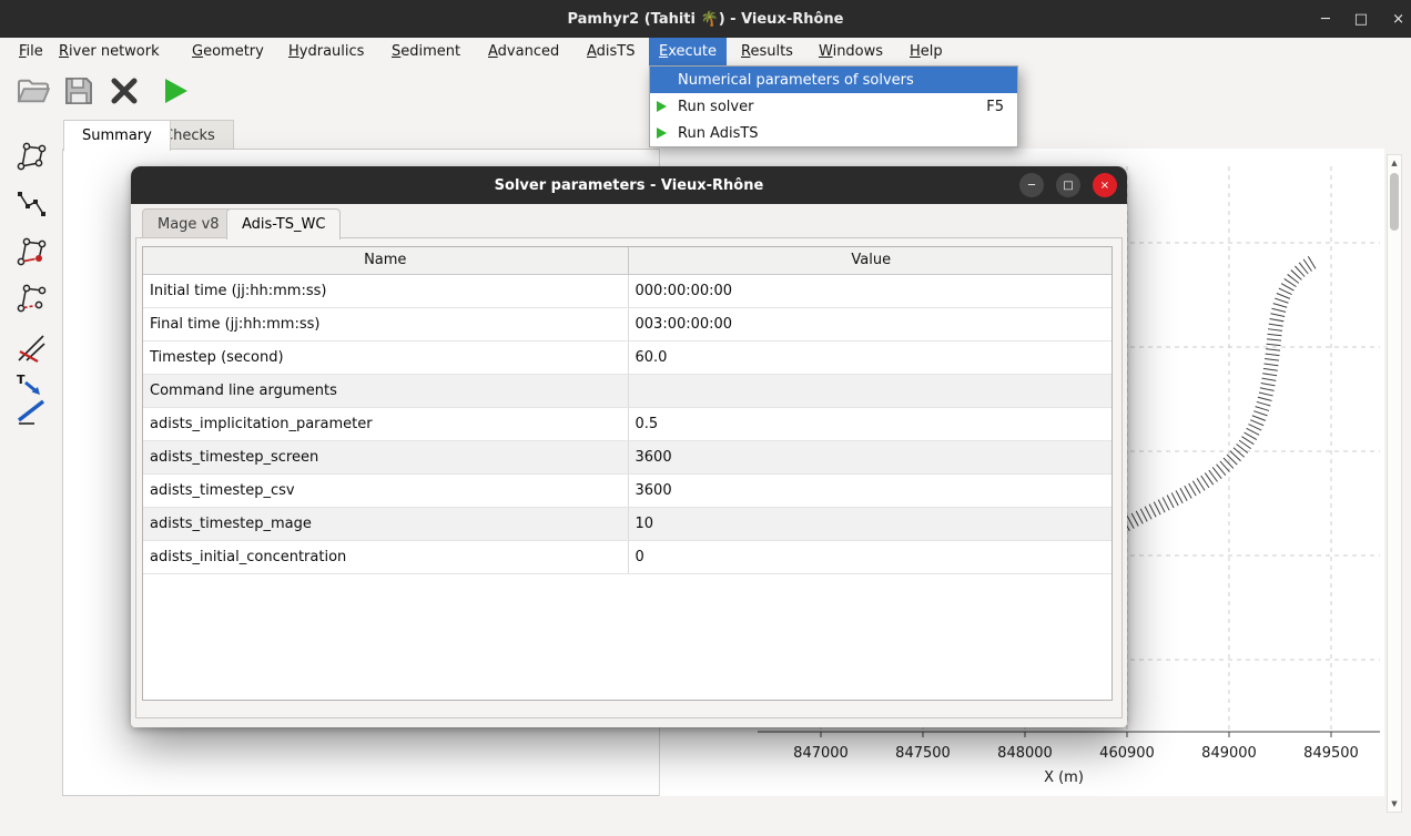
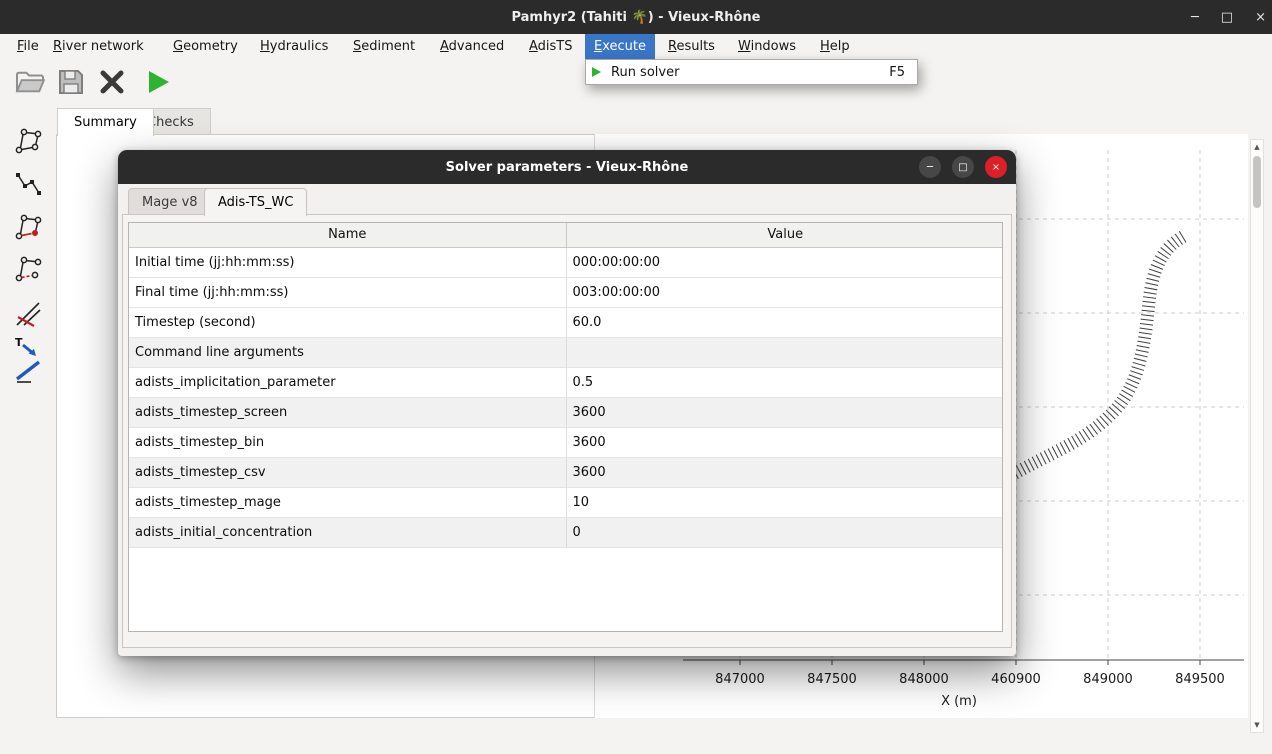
  Pamhyr2 (Tahiti 🌴) - Vieux-Rhône
  ─
  □
  ×
  File
  River network
  Geometry
  Hydraulics
  Sediment
  Advanced
  AdisTS
  Execute
  Results
  Windows
  Help
  T
  Summary
  hecks
  847000
  847500
  848000
  460900
  849000
  849500
  X (m)
  ▲
  ▼
  Solver parameters - Vieux-Rhône
  ─
  □
  ×
  Mage v8
  Adis-TS_WC
  Name	Value
  Initial time (jj:hh:mm:ss)	000:00:00:00
  Final time (jj:hh:mm:ss)	003:00:00:00
  Timestep (second)	60.0
  Command line arguments
  adists_implicitation_parameter	0.5
  adists_timestep_screen	3600
+ adists_timestep_bin	3600
  adists_timestep_csv	3600
  adists_timestep_mage	10
  adists_initial_concentration	0
- Numerical parameters of solvers
  Run solver
  F5
- Run AdisTS
